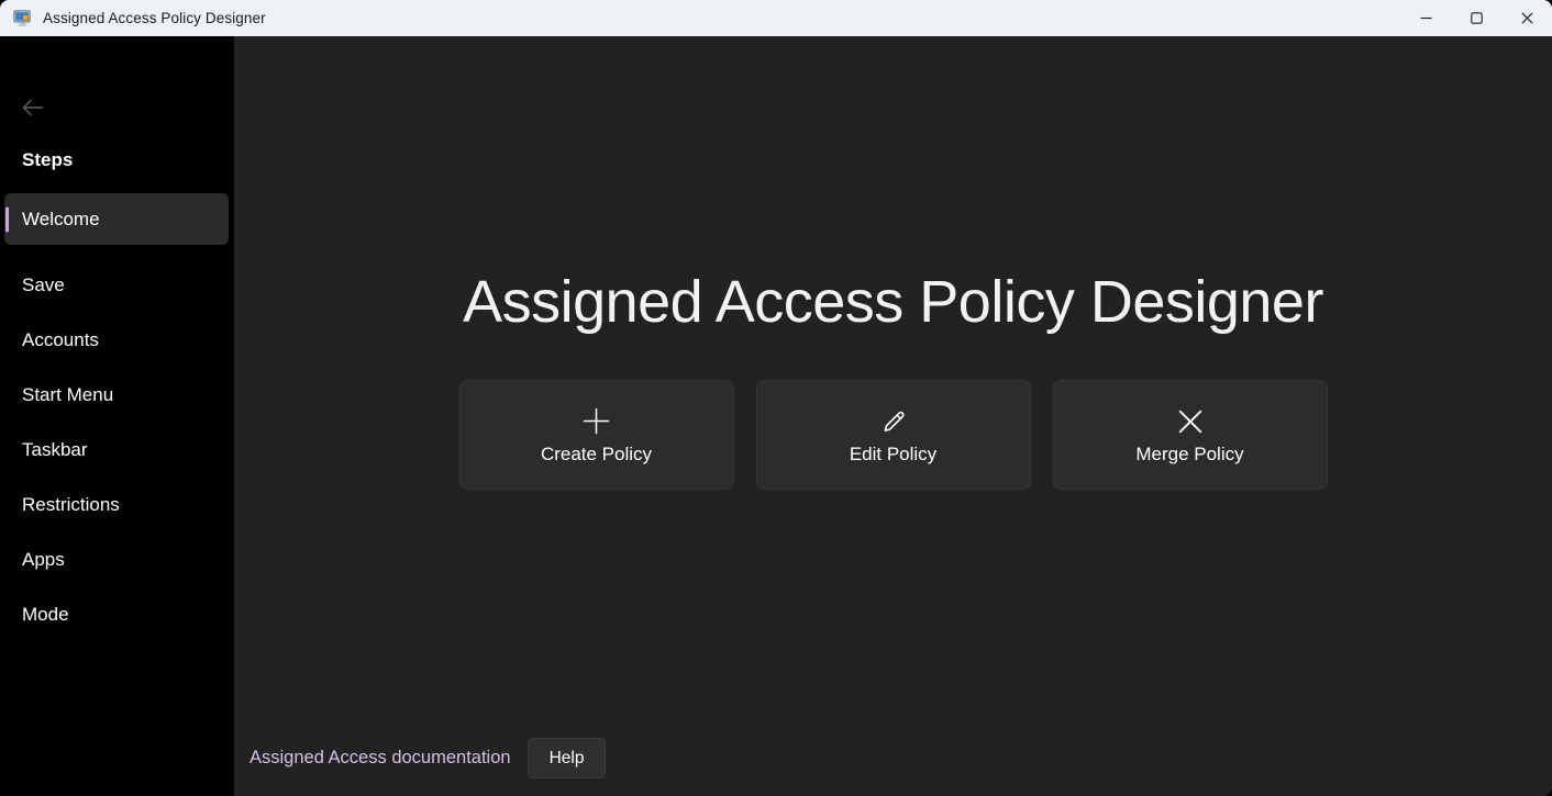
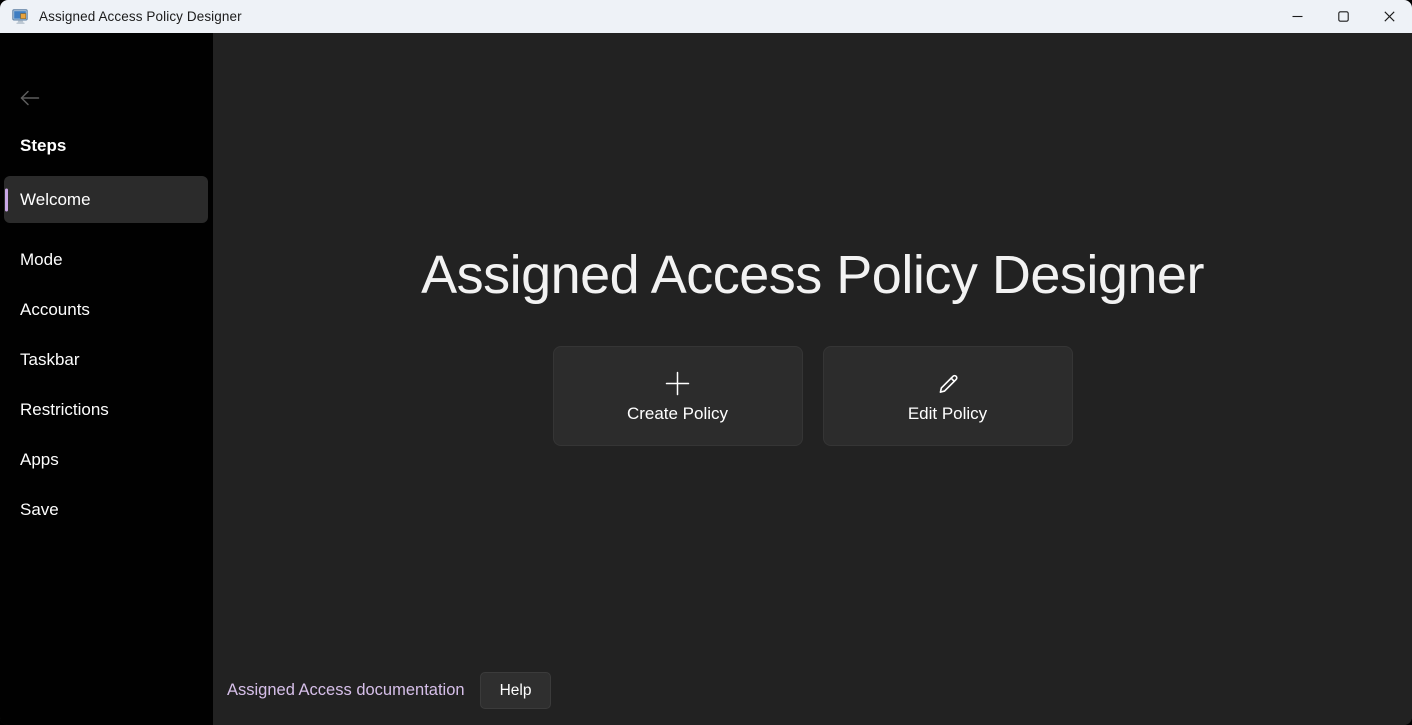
  Assigned Access Policy Designer
  Steps
  Welcome
- Save
+ Mode
  Accounts
- Start Menu
  Taskbar
  Restrictions
  Apps
- Mode
+ Save
  Assigned Access Policy Designer
  Create Policy
  Edit Policy
- Merge Policy
  Assigned Access documentation
  Help
